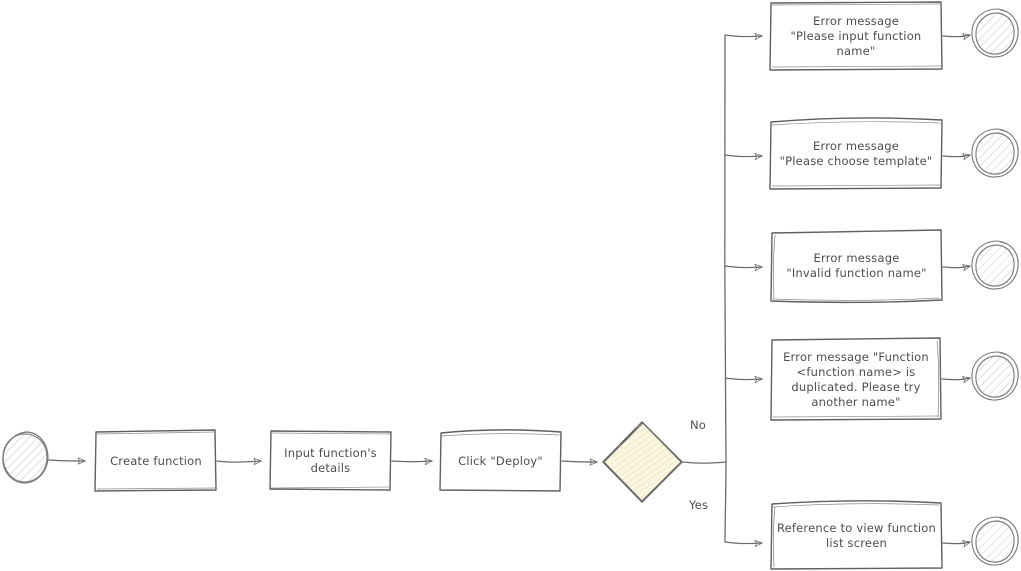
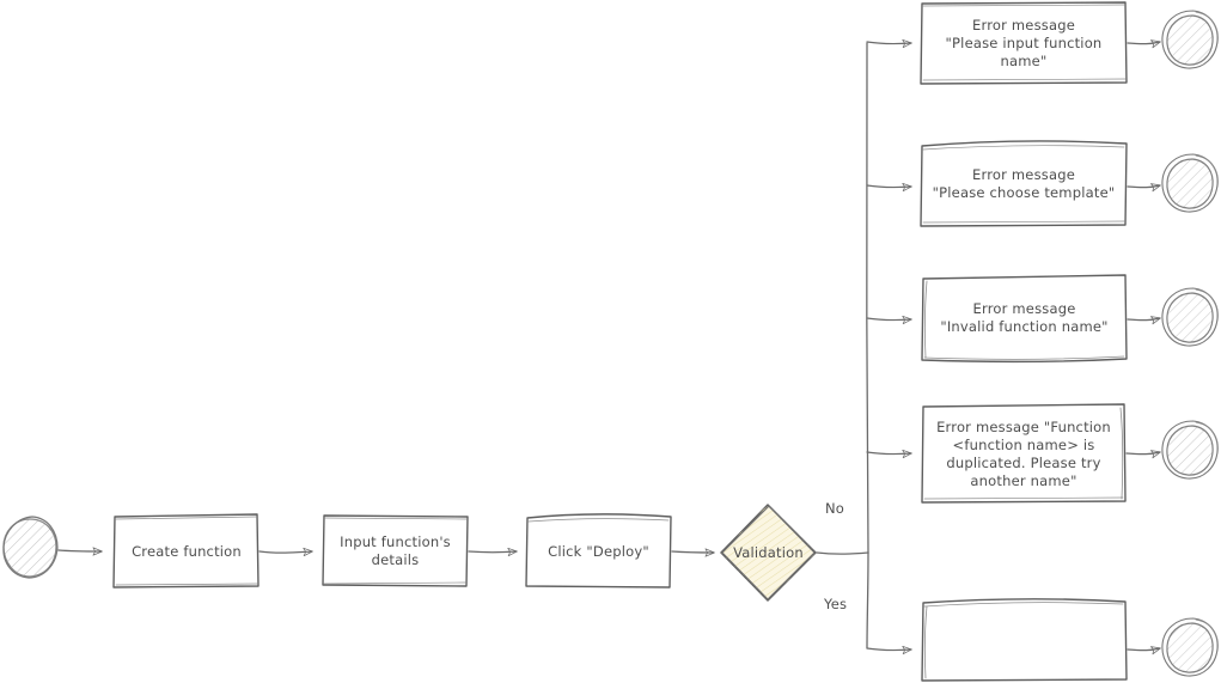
  Create function
  Input function's
  details
  Click "Deploy"
+ Validation
  Error message
  "Please input function name"
  Error message
  "Please choose template"
  Error message
  "Invalid function name"
  Error message "Function <function name> is duplicated. Please try another name"
- Reference to view function
- list screen
  No
  Yes
